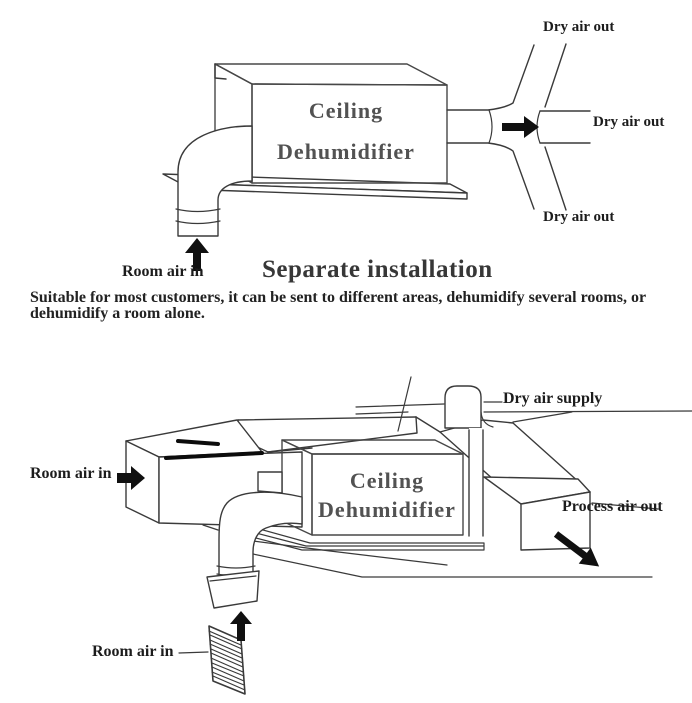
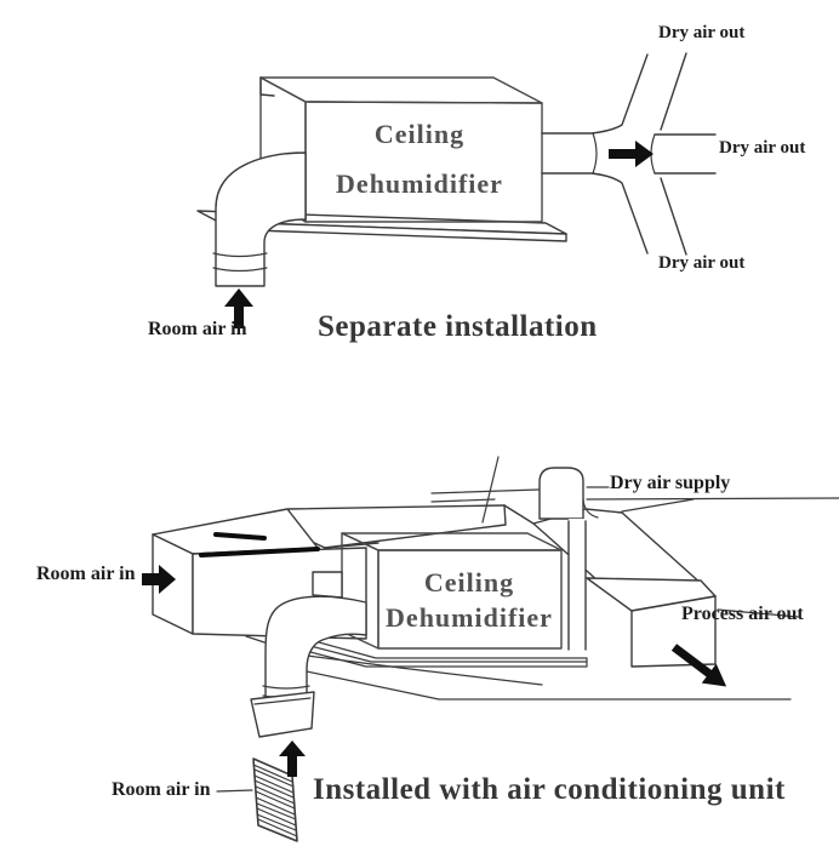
  Dry air out
  Dry air out
  Dry air out
  Room air in
  Ceiling
  Dehumidifier
  Separate installation
- Suitable for most customers, it can be sent to different areas, dehumidify several rooms, or dehumidify a room alone.
  Dry air supply
  Room air in
  Process air out
  Room air in
  Ceiling
  Dehumidifier
+ Installed with air conditioning unit
